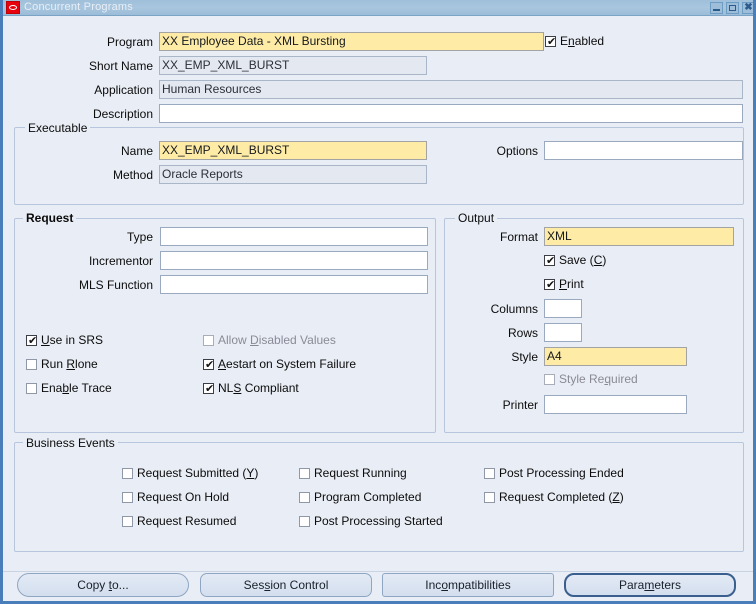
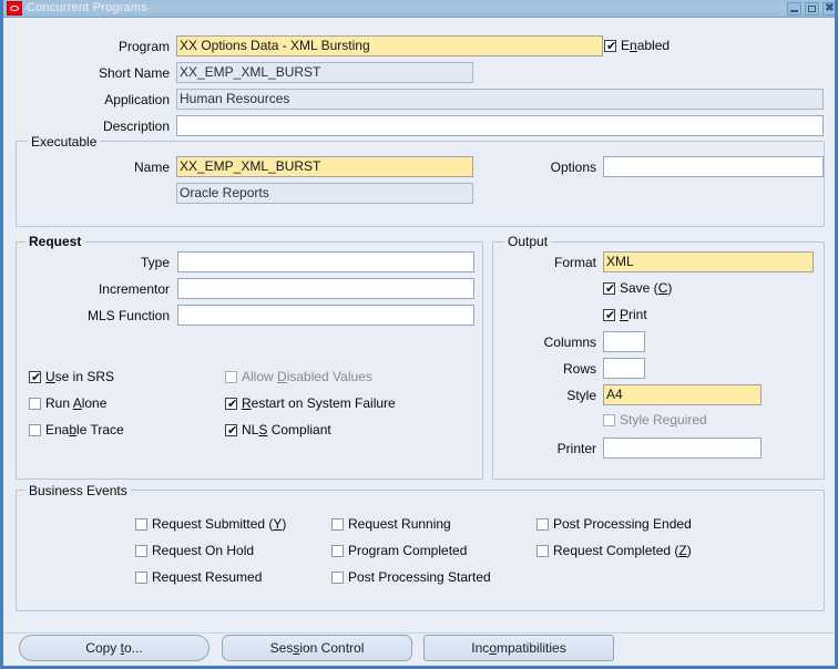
  Concurrent Programs
  ✖
  Program
- XX Employee Data - XML Bursting
+ XX Options Data - XML Bursting
  ✔
  Enabled
  Short Name
  XX_EMP_XML_BURST
  Application
  Human Resources
  Description
  Executable
  Name
  XX_EMP_XML_BURST
  Options
- Method
  Oracle Reports
  Request
  Type
  Incrementor
  MLS Function
  ✔
  Use in SRS
- Run Rlone
+ Run Alone
  Enable Trace
  Allow Disabled Values
  ✔
- Aestart on System Failure
+ Restart on System Failure
  ✔
  NLS Compliant
  Output
  Format
  XML
  ✔
  Save (C)
  ✔
  Print
  Columns
  Rows
  Style
  A4
  Style Required
  Printer
  Business Events
  Request Submitted (Y)
  Request On Hold
  Request Resumed
  Request Running
  Program Completed
  Post Processing Started
  Post Processing Ended
  Request Completed (Z)
  Copy to...
  Session Control
  Incompatibilities
- Parameters
